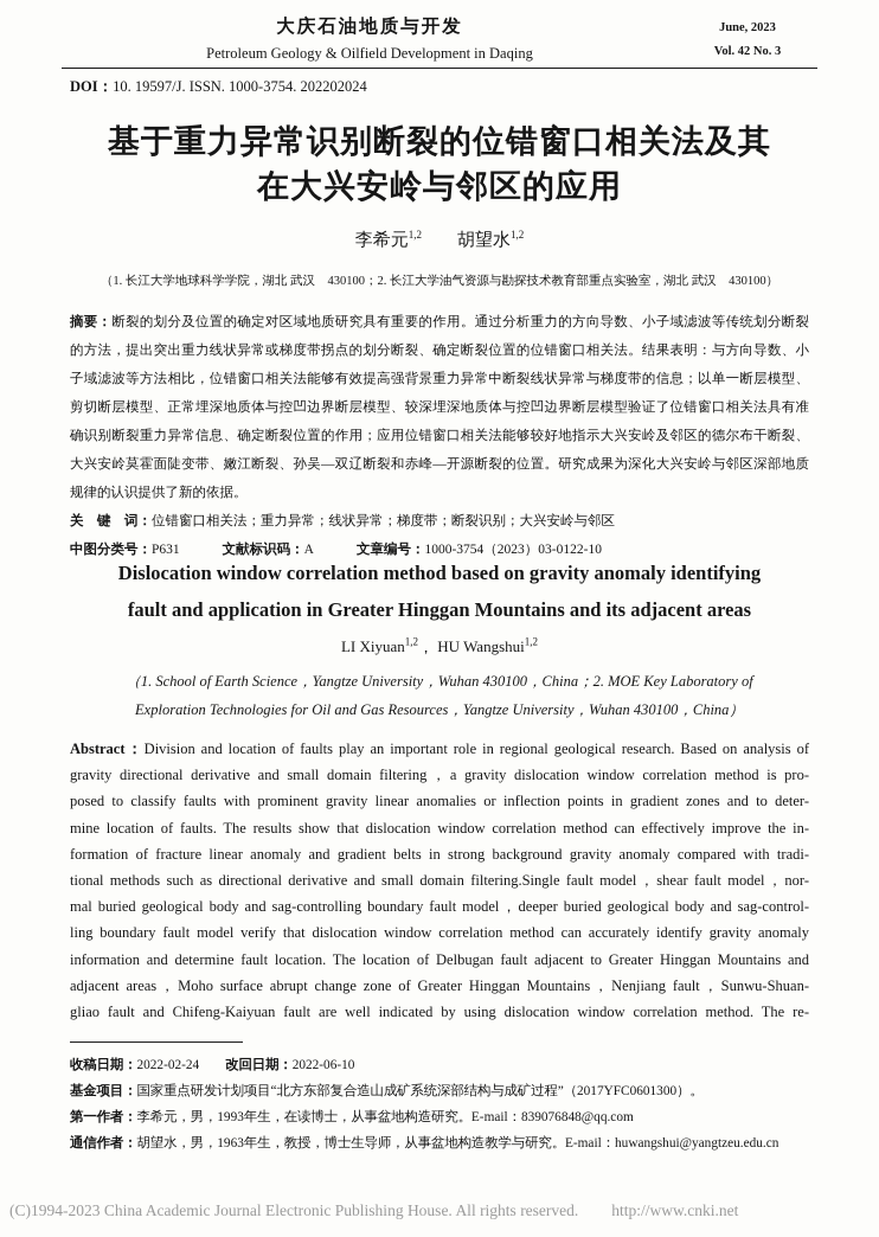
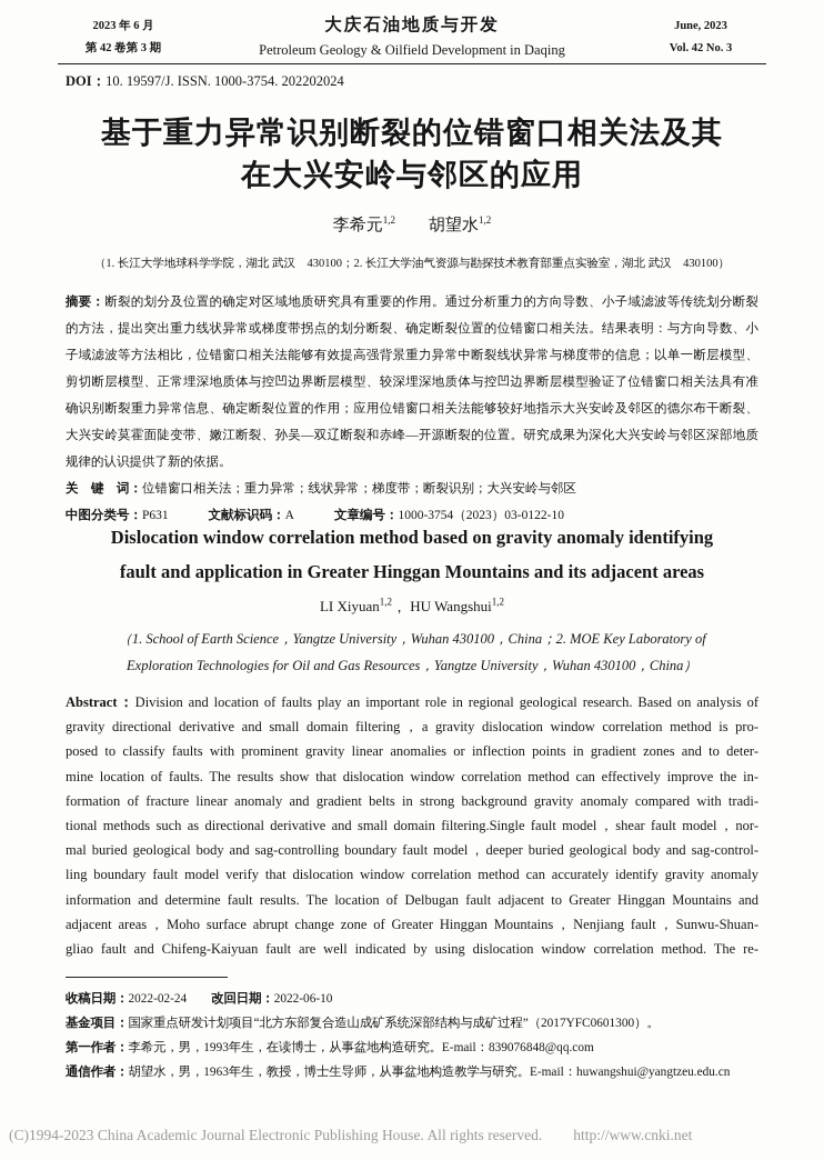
+ 2023 年 6 月
+ 第 42 卷第 3 期
  大庆石油地质与开发
  Petroleum Geology & Oilfield Development in Daqing
  June, 2023
  Vol. 42 No. 3
  DOI：10. 19597/J. ISSN. 1000-3754. 202202024
  基于重力异常识别断裂的位错窗口相关法及其
  在大兴安岭与邻区的应用
  李希元1,2胡望水1,2
  （1. 长江大学地球科学学院，湖北 武汉 430100；2. 长江大学油气资源与勘探技术教育部重点实验室，湖北 武汉 430100）
  摘要：断裂的划分及位置的确定对区域地质研究具有重要的作用。通过分析重力的方向导数、小子域滤波等传统划分断裂
  的方法，提出突出重力线状异常或梯度带拐点的划分断裂、确定断裂位置的位错窗口相关法。结果表明：与方向导数、小
  子域滤波等方法相比，位错窗口相关法能够有效提高强背景重力异常中断裂线状异常与梯度带的信息；以单一断层模型、
  剪切断层模型、正常埋深地质体与控凹边界断层模型、较深埋深地质体与控凹边界断层模型验证了位错窗口相关法具有准
  确识别断裂重力异常信息、确定断裂位置的作用；应用位错窗口相关法能够较好地指示大兴安岭及邻区的德尔布干断裂、
  大兴安岭莫霍面陡变带、嫩江断裂、孙吴—双辽断裂和赤峰—开源断裂的位置。研究成果为深化大兴安岭与邻区深部地质
  规律的认识提供了新的依据。
  关 键 词：位错窗口相关法；重力异常；线状异常；梯度带；断裂识别；大兴安岭与邻区
  中图分类号：P631 文献标识码：A 文章编号：1000-3754（2023）03-0122-10
  Dislocation window correlation method based on gravity anomaly identifying
  fault and application in Greater Hinggan Mountains and its adjacent areas
  LI Xiyuan1,2， HU Wangshui1,2
  （1. School of Earth Science，Yangtze University，Wuhan 430100，China；2. MOE Key Laboratory of
  Exploration Technologies for Oil and Gas Resources，Yangtze University，Wuhan 430100，China）
  Abstract：Division and location of faults play an important role in regional geological research. Based on analysis of
  gravity directional derivative and small domain filtering，a gravity dislocation window correlation method is pro-
  posed to classify faults with prominent gravity linear anomalies or inflection points in gradient zones and to deter-
  mine location of faults. The results show that dislocation window correlation method can effectively improve the in-
  formation of fracture linear anomaly and gradient belts in strong background gravity anomaly compared with tradi-
  tional methods such as directional derivative and small domain filtering.Single fault model，shear fault model，nor-
  mal buried geological body and sag-controlling boundary fault model，deeper buried geological body and sag-control-
  ling boundary fault model verify that dislocation window correlation method can accurately identify gravity anomaly
- information and determine fault location. The location of Delbugan fault adjacent to Greater Hinggan Mountains and
+ information and determine fault results. The location of Delbugan fault adjacent to Greater Hinggan Mountains and
  adjacent areas，Moho surface abrupt change zone of Greater Hinggan Mountains，Nenjiang fault，Sunwu-Shuan-
  gliao fault and Chifeng-Kaiyuan fault are well indicated by using dislocation window correlation method. The re-
  收稿日期：2022-02-24 改回日期：2022-06-10
  基金项目：国家重点研发计划项目“北方东部复合造山成矿系统深部结构与成矿过程”（2017YFC0601300）。
  第一作者：李希元，男，1993年生，在读博士，从事盆地构造研究。E-mail：839076848@qq.com
  通信作者：胡望水，男，1963年生，教授，博士生导师，从事盆地构造教学与研究。E-mail：huwangshui@yangtzeu.edu.cn
  (C)1994-2023 China Academic Journal Electronic Publishing House. All rights reserved. http://www.cnki.net
